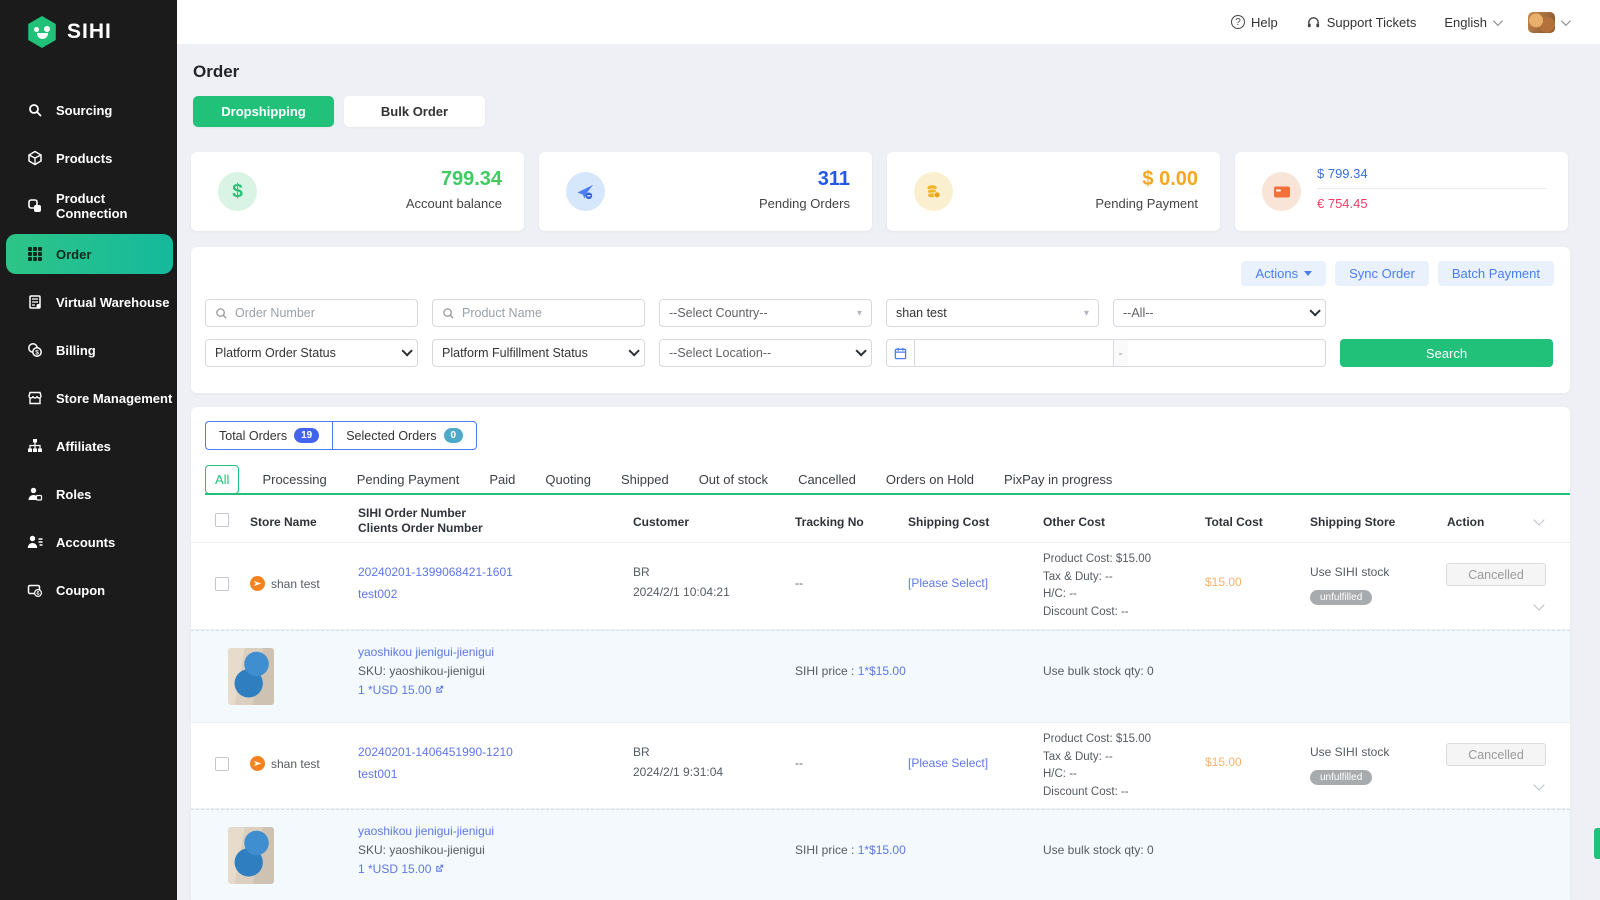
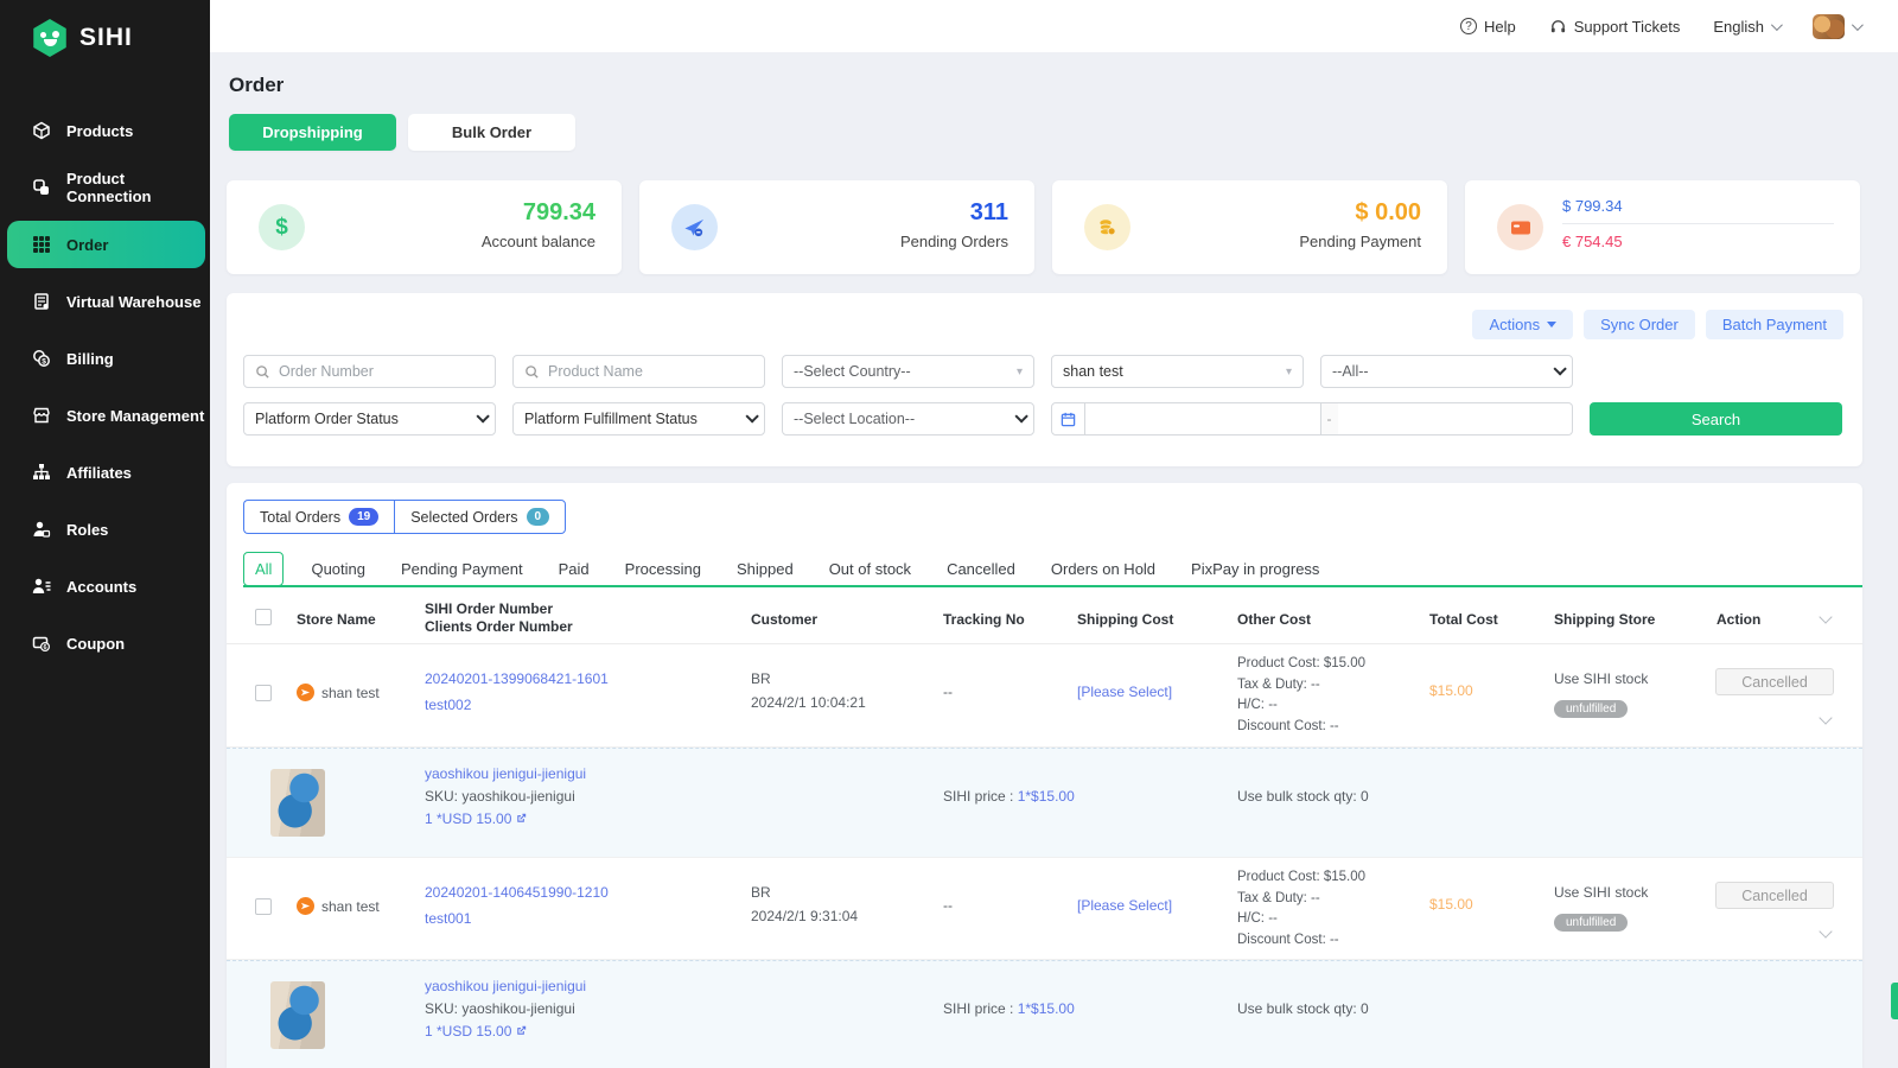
  SIHI
- Sourcing
  Products
  Product Connection
  Order
  Virtual Warehouse
  Billing
  Store Management
  Affiliates
  Roles
  Accounts
  Coupon
  ?
  Help
  Support Tickets
  English
  Order
  Dropshipping
  Bulk Order
  $
  799.34
  Account balance
  311
  Pending Orders
  $ 0.00
  Pending Payment
  $ 799.34
  € 754.45
  Actions
  Sync Order
  Batch Payment
  Order Number
  Product Name
  --Select Country--
  ▾
  shan test
  ▾
  --All--
  Platform Order Status
  Platform Fulfillment Status
  --Select Location--
  -
  Search
  Total Orders
  19
  Selected Orders
  0
  All
- Processing
+ Quoting
  Pending Payment
  Paid
- Quoting
+ Processing
  Shipped
  Out of stock
  Cancelled
  Orders on Hold
  PixPay in progress
  Store Name
  SIHI Order Number
  Clients Order Number
  Customer
  Tracking No
  Shipping Cost
  Other Cost
  Total Cost
  Shipping Store
  Action
  shan test
  20240201-1399068421-1601
  test002
  BR
  2024/2/1 10:04:21
  --
  [Please Select]
  Product Cost: $15.00
  Tax & Duty: --
  H/C: --
  Discount Cost: --
  $15.00
  Use SIHI stock
  unfulfilled
  Cancelled
  yaoshikou jienigui-jienigui
  SKU: yaoshikou-jienigui
  1 *USD 15.00
  SIHI price : 1*$15.00
  Use bulk stock qty: 0
  shan test
  20240201-1406451990-1210
  test001
  BR
  2024/2/1 9:31:04
  --
  [Please Select]
  Product Cost: $15.00
  Tax & Duty: --
  H/C: --
  Discount Cost: --
  $15.00
  Use SIHI stock
  unfulfilled
  Cancelled
  yaoshikou jienigui-jienigui
  SKU: yaoshikou-jienigui
  1 *USD 15.00
  SIHI price : 1*$15.00
  Use bulk stock qty: 0
